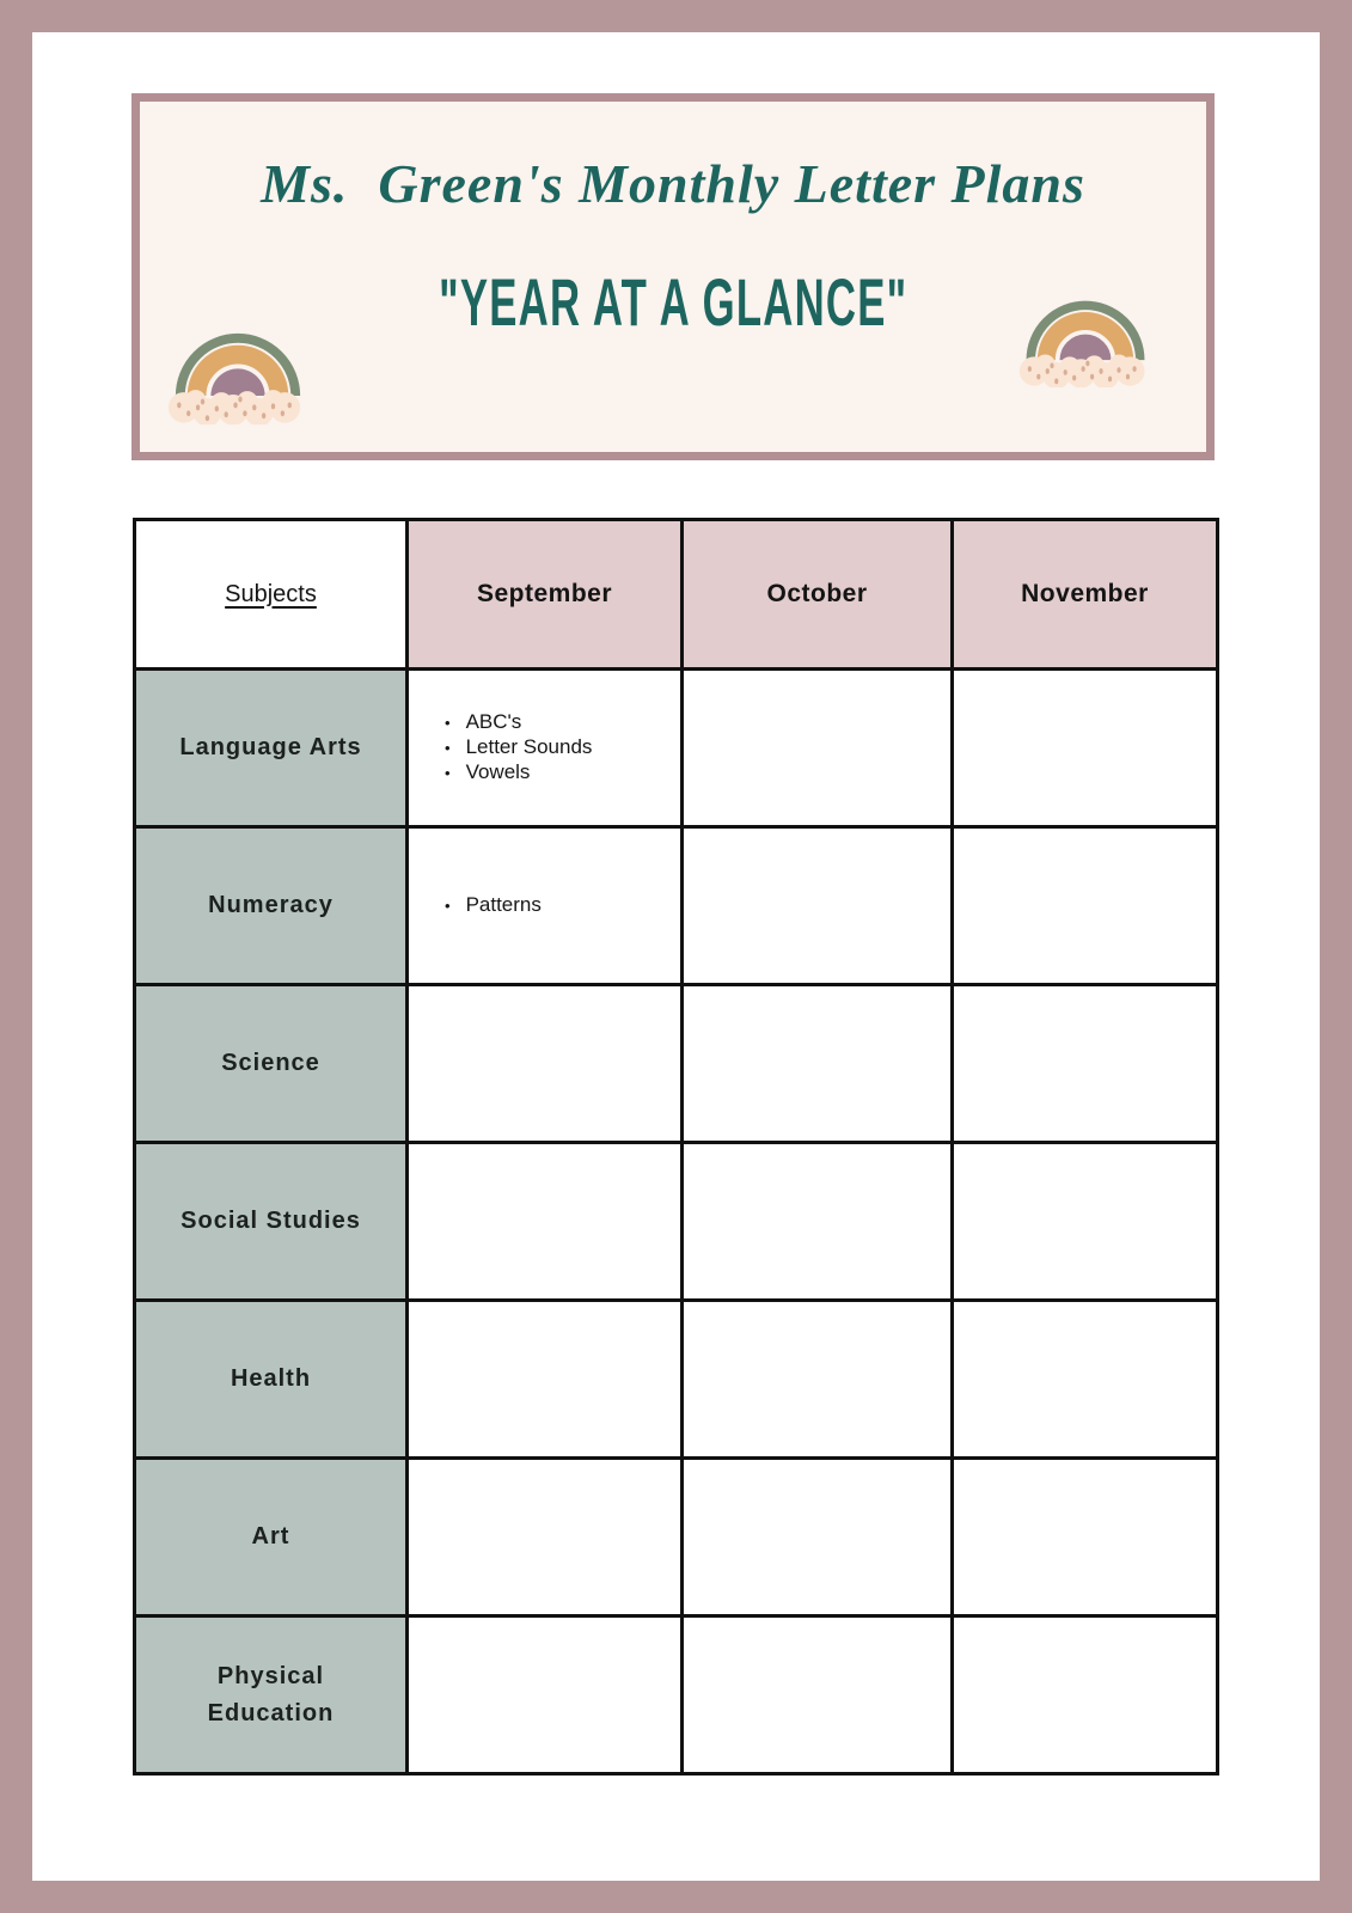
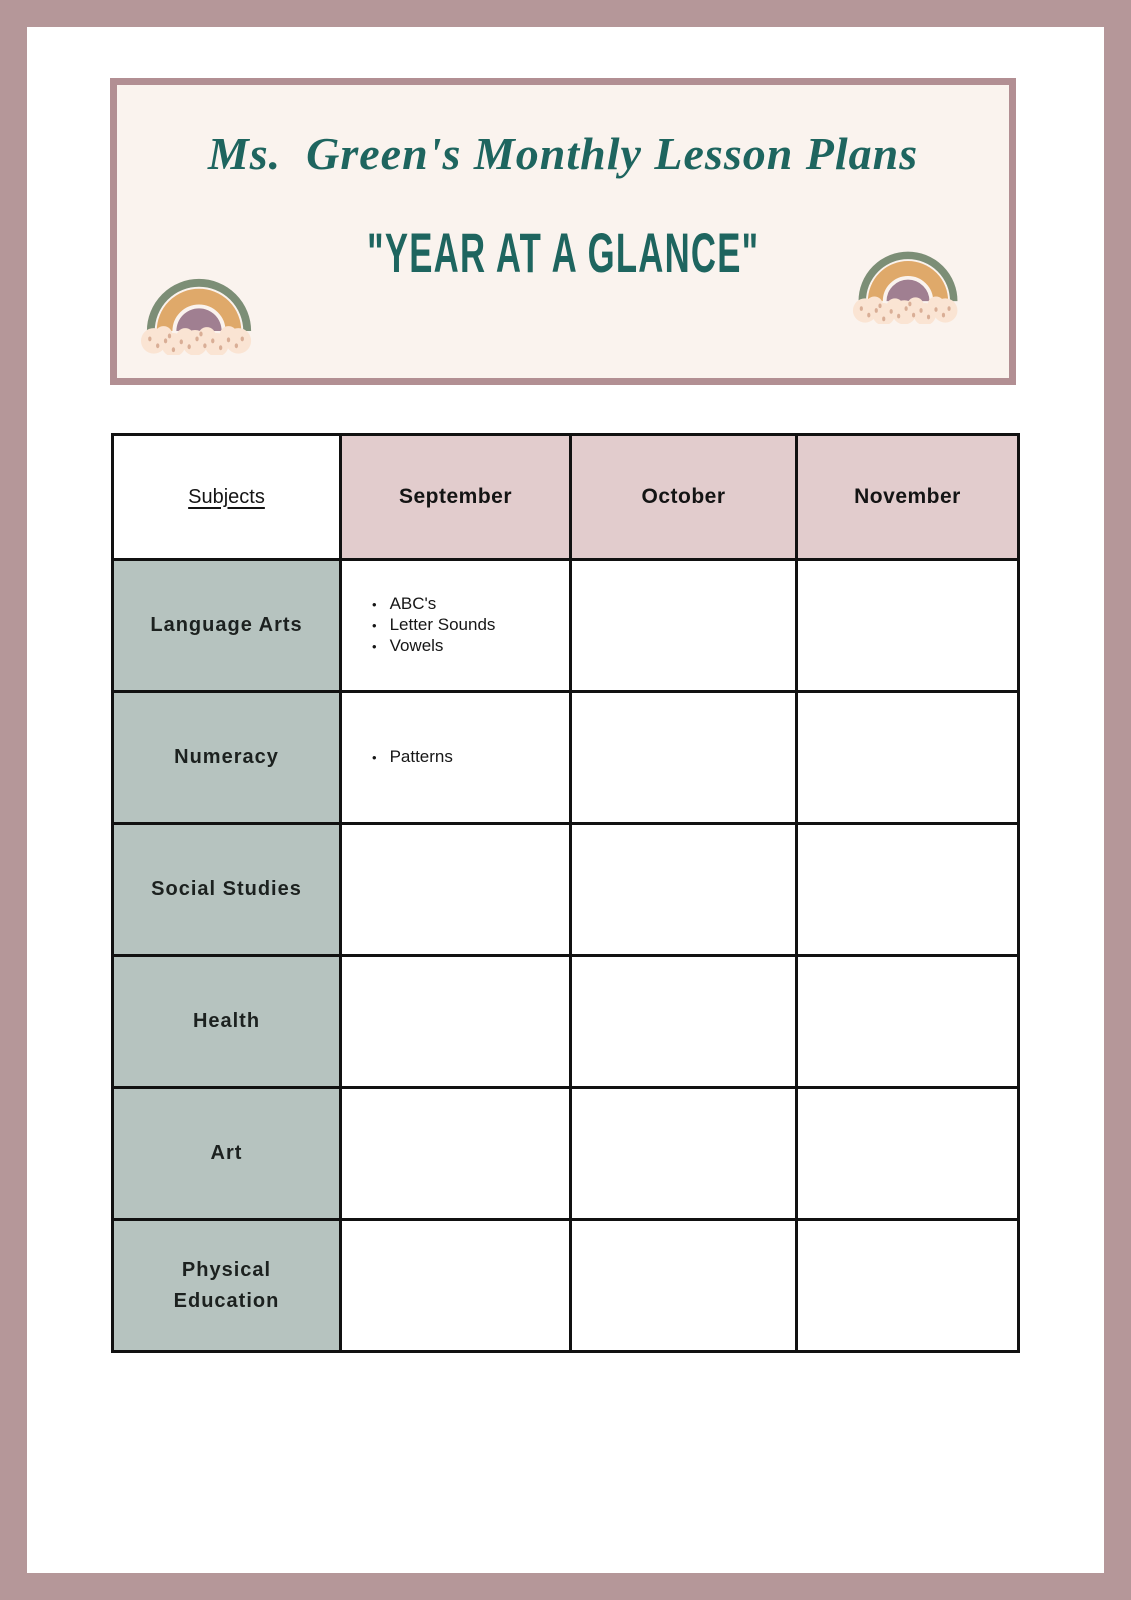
- Ms. Green's Monthly Letter Plans
+ Ms. Green's Monthly Lesson Plans
  "YEAR AT A GLANCE"
  Subjects	September	October	November
  Language Arts	ABC's Letter Sounds Vowels
  Numeracy	Patterns
- Science
  Social Studies
  Health
  Art
  Physical Education
